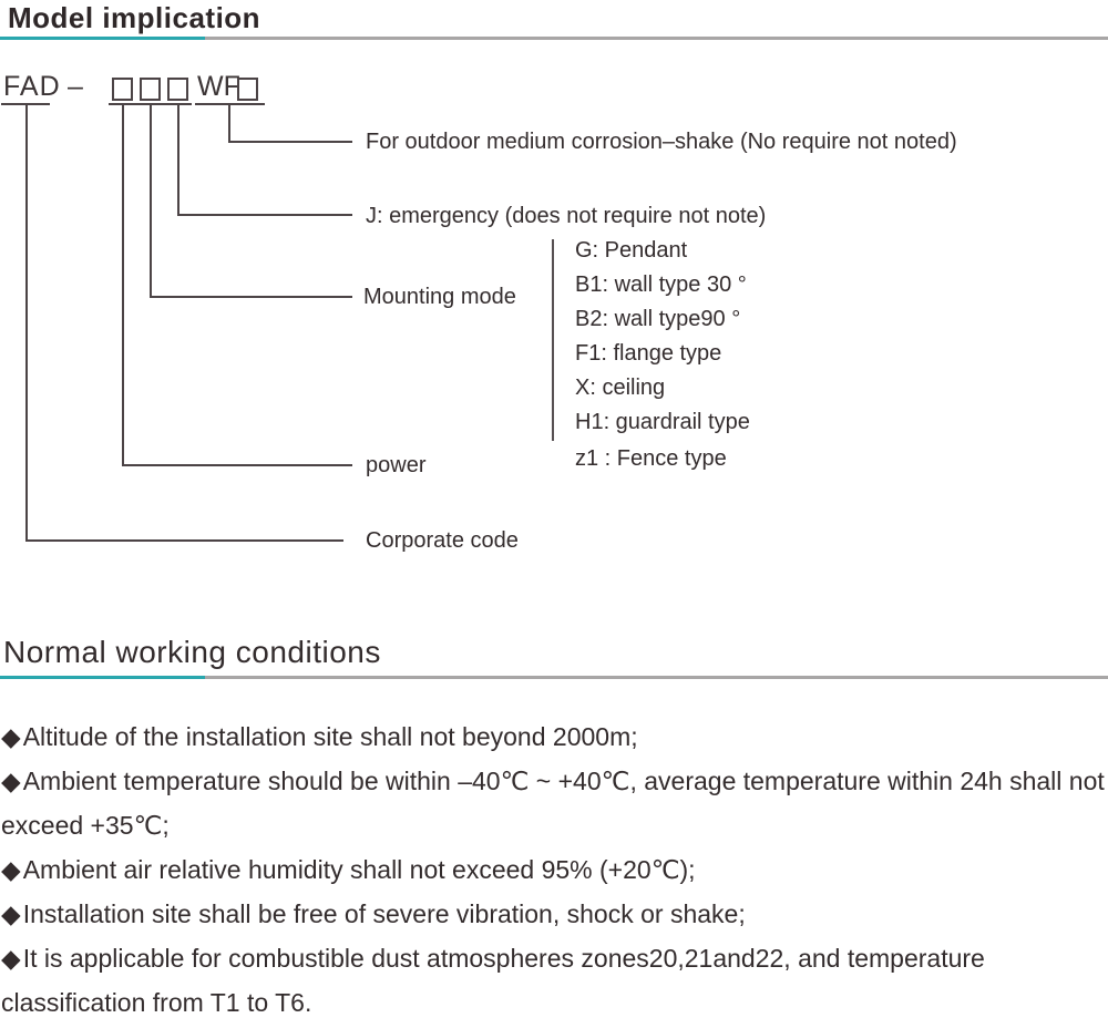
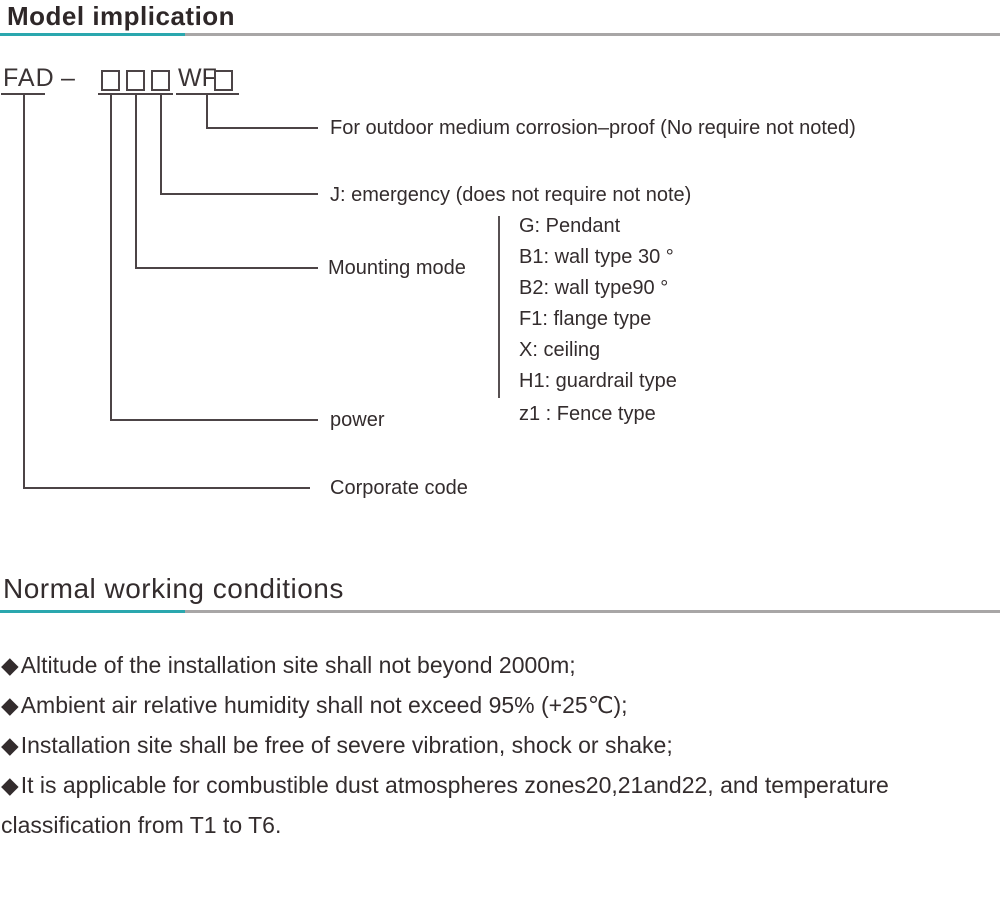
  Model implication
  FAD
  –
  WF
- For outdoor medium corrosion–shake (No require not noted)
+ For outdoor medium corrosion–proof (No require not noted)
  J: emergency (does not require not note)
  Mounting mode
  power
  Corporate code
  G: Pendant
  B1: wall type 30 °
  B2: wall type90 °
  F1: flange type
  X: ceiling
  H1: guardrail type
  z1 : Fence type
  Normal working conditions
  ◆Altitude of the installation site shall not beyond 2000m;
- ◆Ambient temperature should be within –40℃ ~ +40℃, average temperature within 24h shall not exceed +35℃;
- ◆Ambient air relative humidity shall not exceed 95% (+20℃);
+ ◆Ambient air relative humidity shall not exceed 95% (+25℃);
  ◆Installation site shall be free of severe vibration, shock or shake;
  ◆It is applicable for combustible dust atmospheres zones20,21and22, and temperature classification from T1 to T6.
